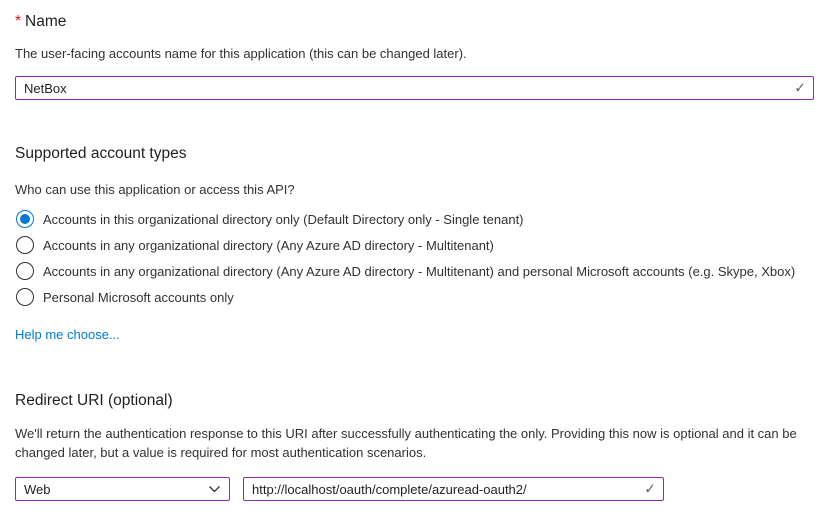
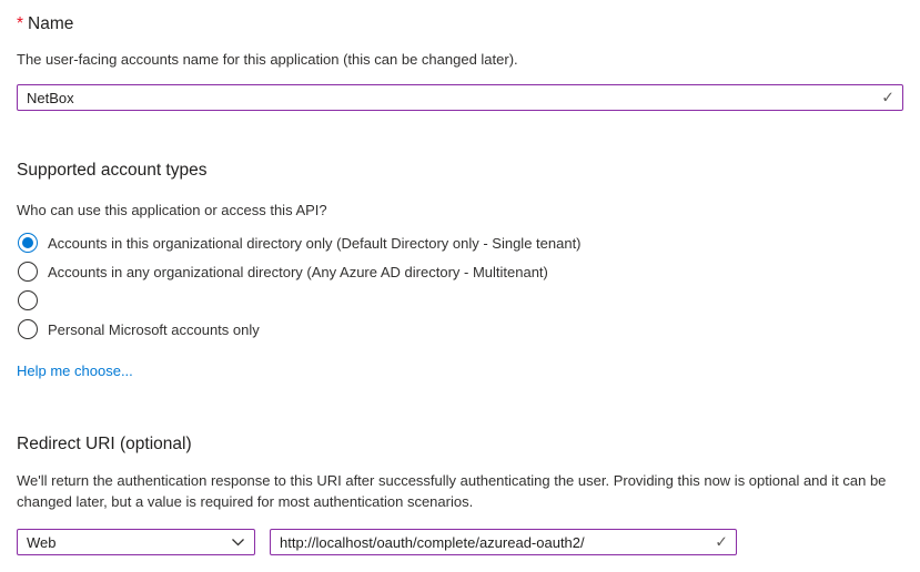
  * Name
  The user-facing accounts name for this application (this can be changed later).
  NetBox
  ✓
  Supported account types
  Who can use this application or access this API?
  Accounts in this organizational directory only (Default Directory only - Single tenant)
  Accounts in any organizational directory (Any Azure AD directory - Multitenant)
- Accounts in any organizational directory (Any Azure AD directory - Multitenant) and personal Microsoft accounts (e.g. Skype, Xbox)
  Personal Microsoft accounts only
  Help me choose...
  Redirect URI (optional)
- We'll return the authentication response to this URI after successfully authenticating the only. Providing this now is optional and it can be changed later, but a value is required for most authentication scenarios.
+ We'll return the authentication response to this URI after successfully authenticating the user. Providing this now is optional and it can be changed later, but a value is required for most authentication scenarios.
  Web
  http://localhost/oauth/complete/azuread-oauth2/
  ✓
